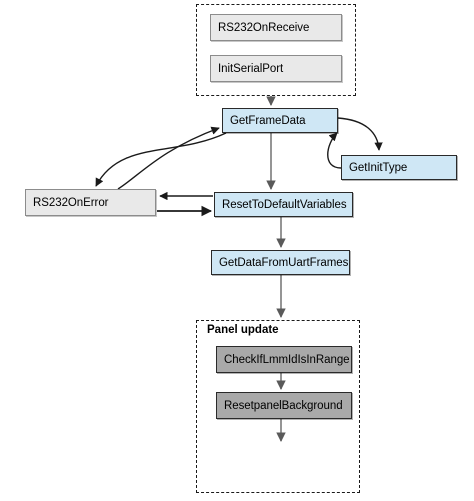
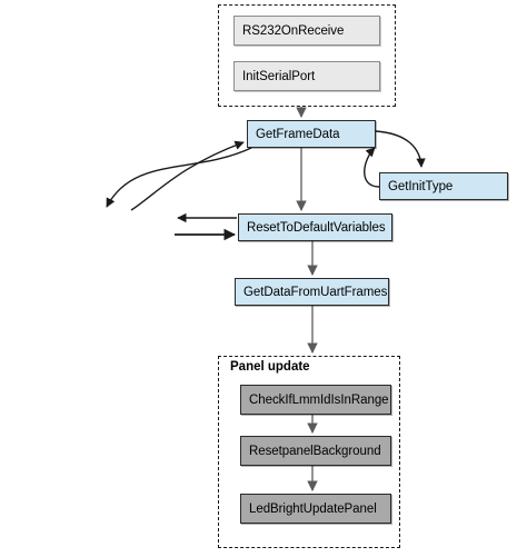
  Panel update
  RS232OnReceive
  InitSerialPort
  GetFrameData
  GetInitType
- RS232OnError
  ResetToDefaultVariables
  GetDataFromUartFrames
  CheckIfLmmIdIsInRange
  ResetpanelBackground
+ LedBrightUpdatePanel
